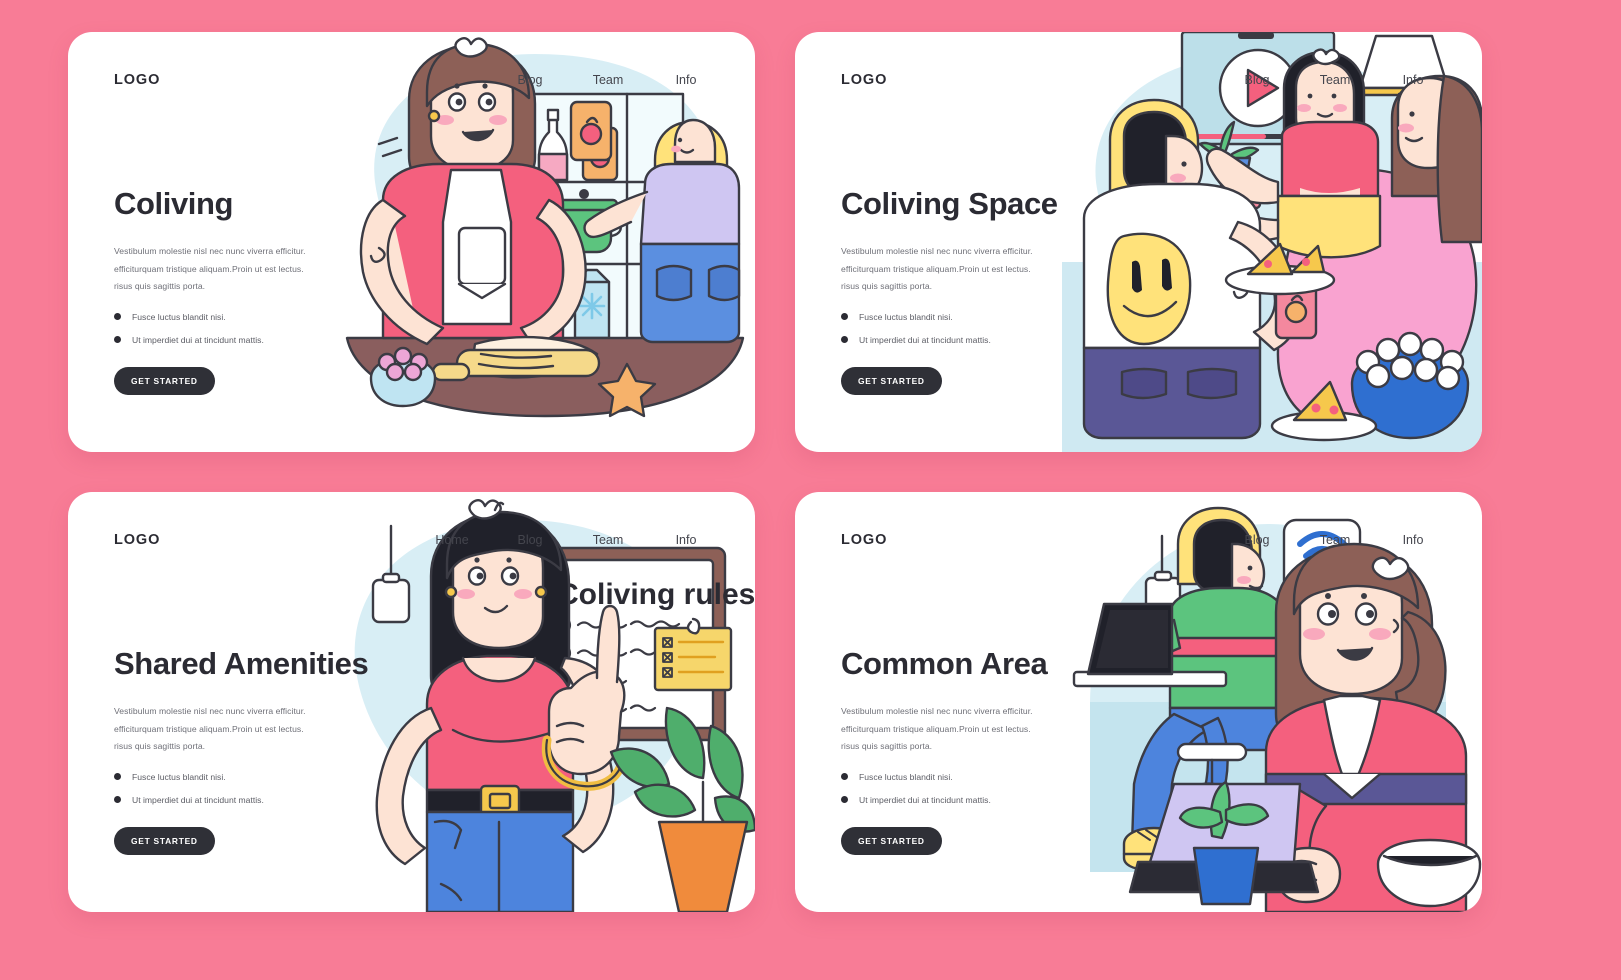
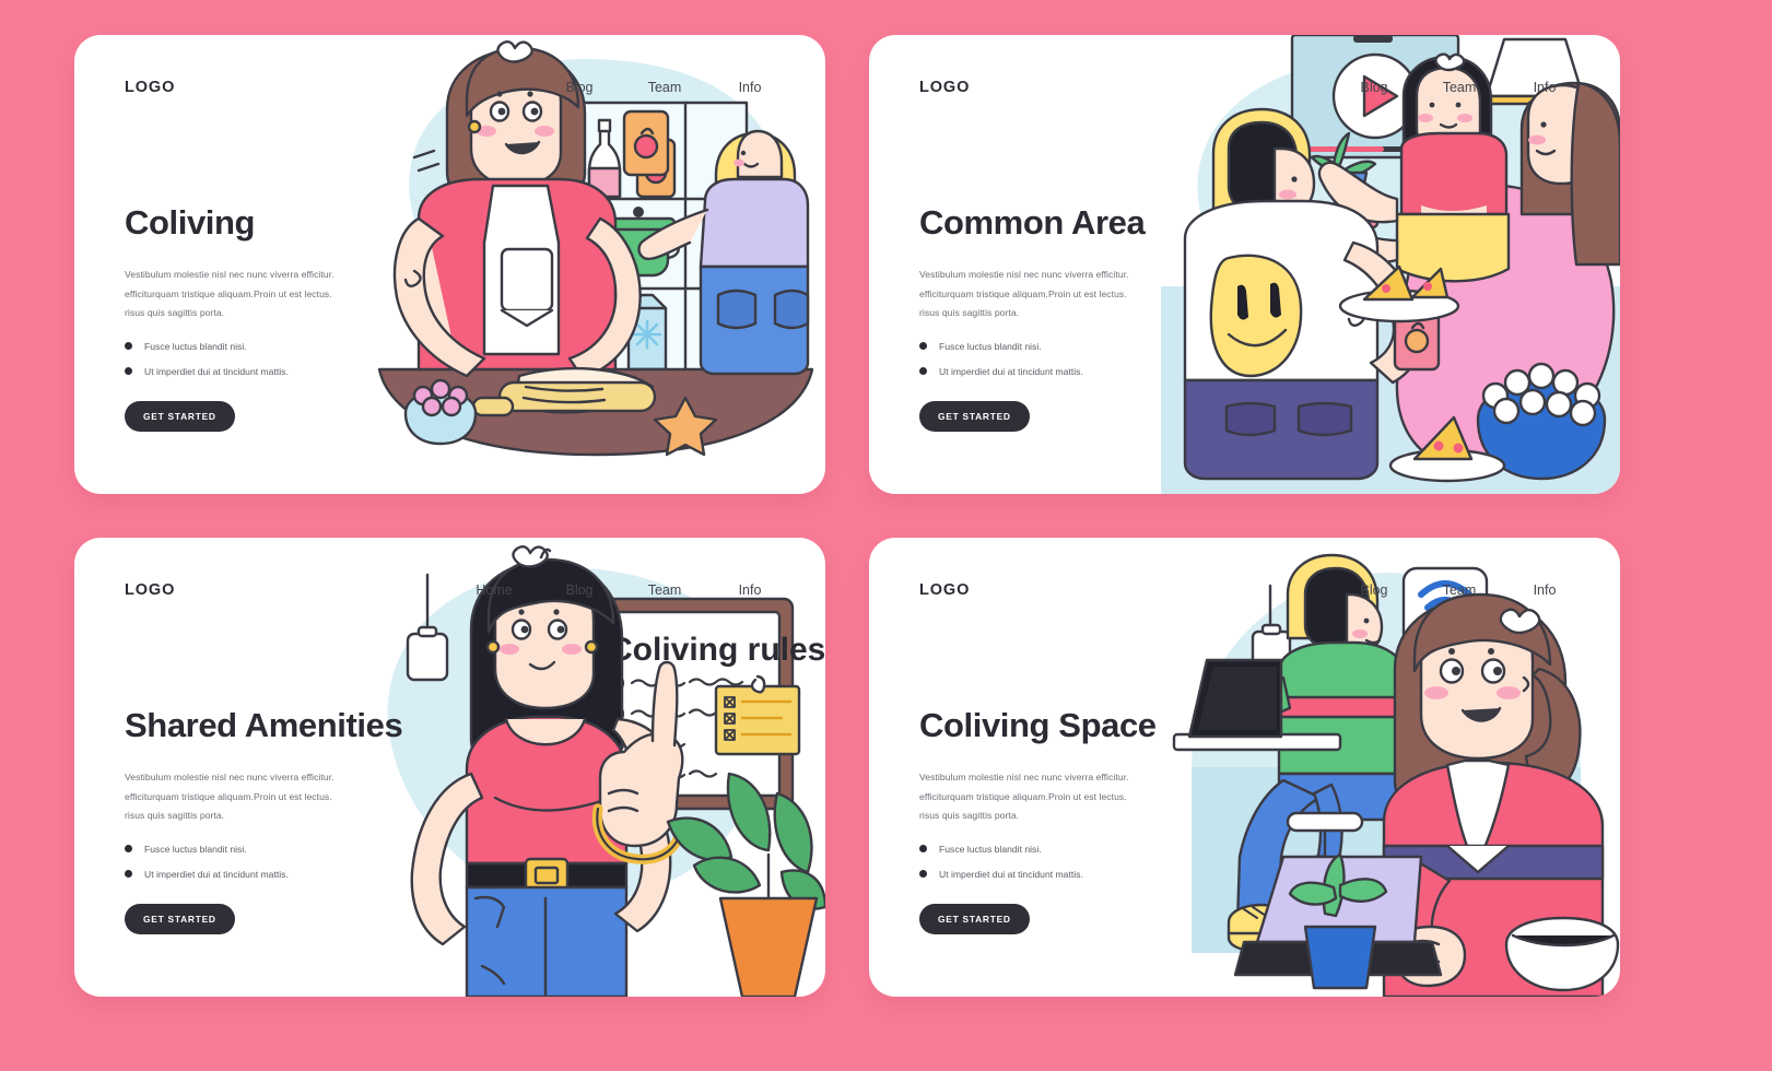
  LOGO
  Blog
  Team
  Info
  Coliving
  Vestibulum molestie nisl nec nunc viverra efficitur.
  efficiturquam tristique aliquam.Proin ut est lectus.
  risus quis sagittis porta.
  Fusce luctus blandit nisi.
  Ut imperdiet dui at tincidunt mattis.
  GET STARTED
  LOGO
  Blog
  Team
  Info
- Coliving Space
+ Common Area
  Vestibulum molestie nisl nec nunc viverra efficitur.
  efficiturquam tristique aliquam.Proin ut est lectus.
  risus quis sagittis porta.
  Fusce luctus blandit nisi.
  Ut imperdiet dui at tincidunt mattis.
  GET STARTED
  LOGO
  Home
  Blog
  Team
  Info
  Shared Amenities
  Vestibulum molestie nisl nec nunc viverra efficitur.
  efficiturquam tristique aliquam.Proin ut est lectus.
  risus quis sagittis porta.
  Fusce luctus blandit nisi.
  Ut imperdiet dui at tincidunt mattis.
  GET STARTED
  oliving rules
  LOGO
  Blog
  Team
  Info
- Common Area
+ Coliving Space
  Vestibulum molestie nisl nec nunc viverra efficitur.
  efficiturquam tristique aliquam.Proin ut est lectus.
  risus quis sagittis porta.
  Fusce luctus blandit nisi.
  Ut imperdiet dui at tincidunt mattis.
  GET STARTED
